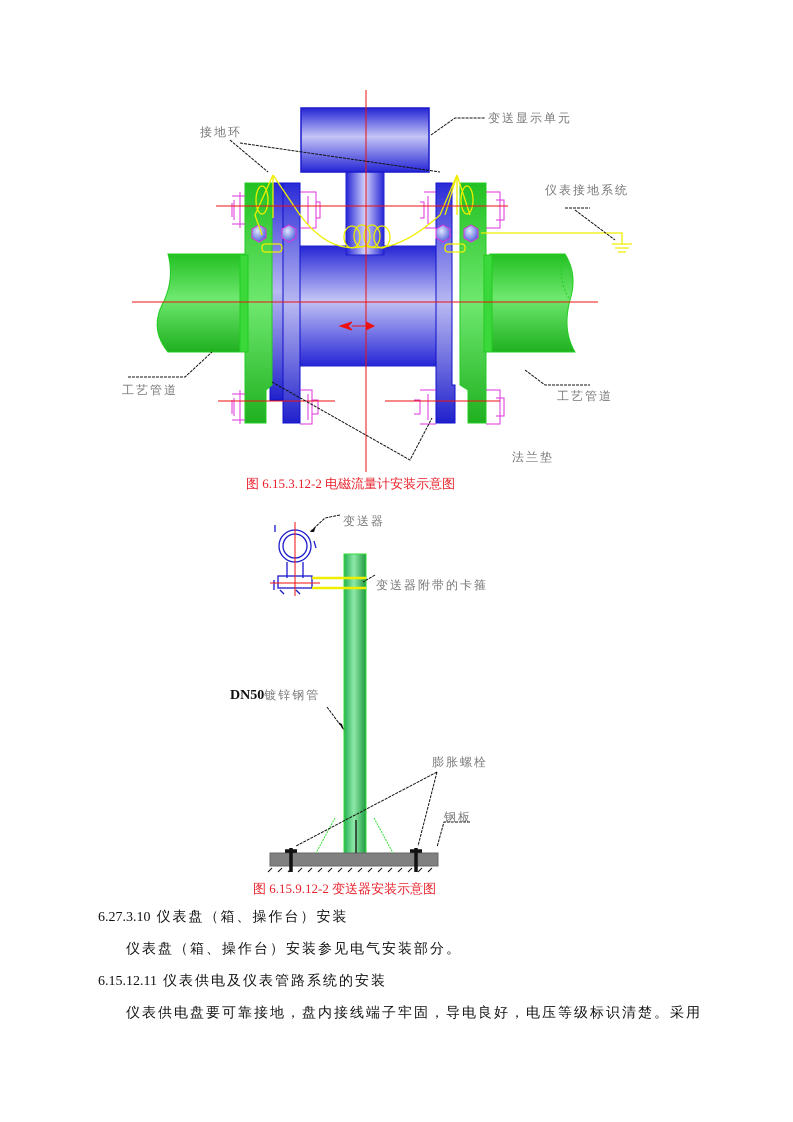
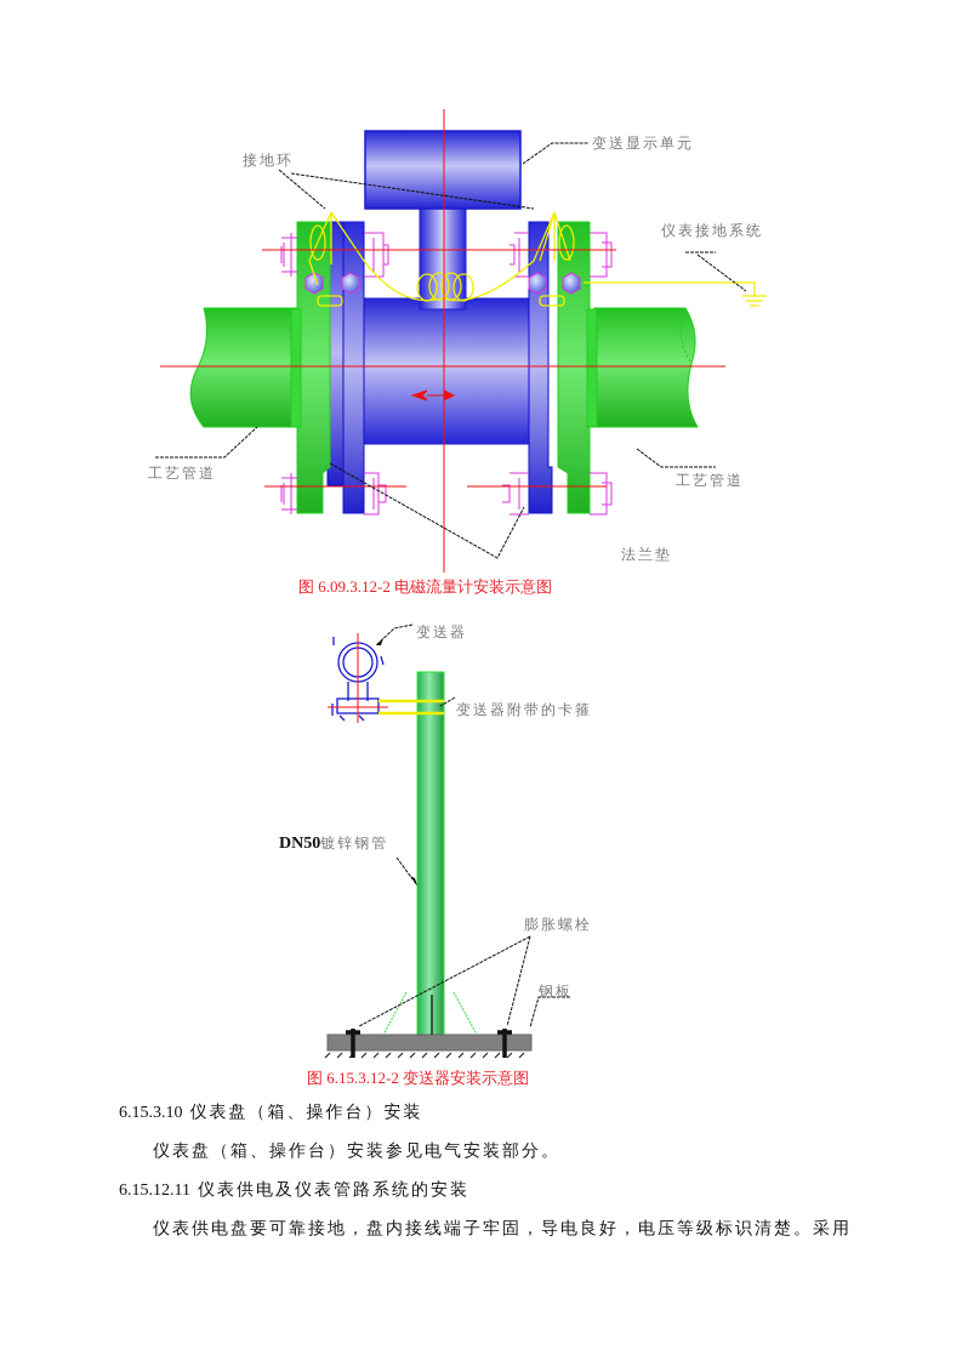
  变送显示单元
  接地环
  仪表接地系统
  工艺管道
  工艺管道
  法兰垫
- 图 6.15.3.12-2 电磁流量计安装示意图
+ 图 6.09.3.12-2 电磁流量计安装示意图
  变送器
  变送器附带的卡箍
  DN50镀锌钢管
  膨胀螺栓
  钢板
- 图 6.15.9.12-2 变送器安装示意图
+ 图 6.15.3.12-2 变送器安装示意图
- 6.27.3.10 仪表盘（箱、操作台）安装
+ 6.15.3.10 仪表盘（箱、操作台）安装
  仪表盘（箱、操作台）安装参见电气安装部分。
  6.15.12.11 仪表供电及仪表管路系统的安装
  仪表供电盘要可靠接地，盘内接线端子牢固，导电良好，电压等级标识清楚。采用
